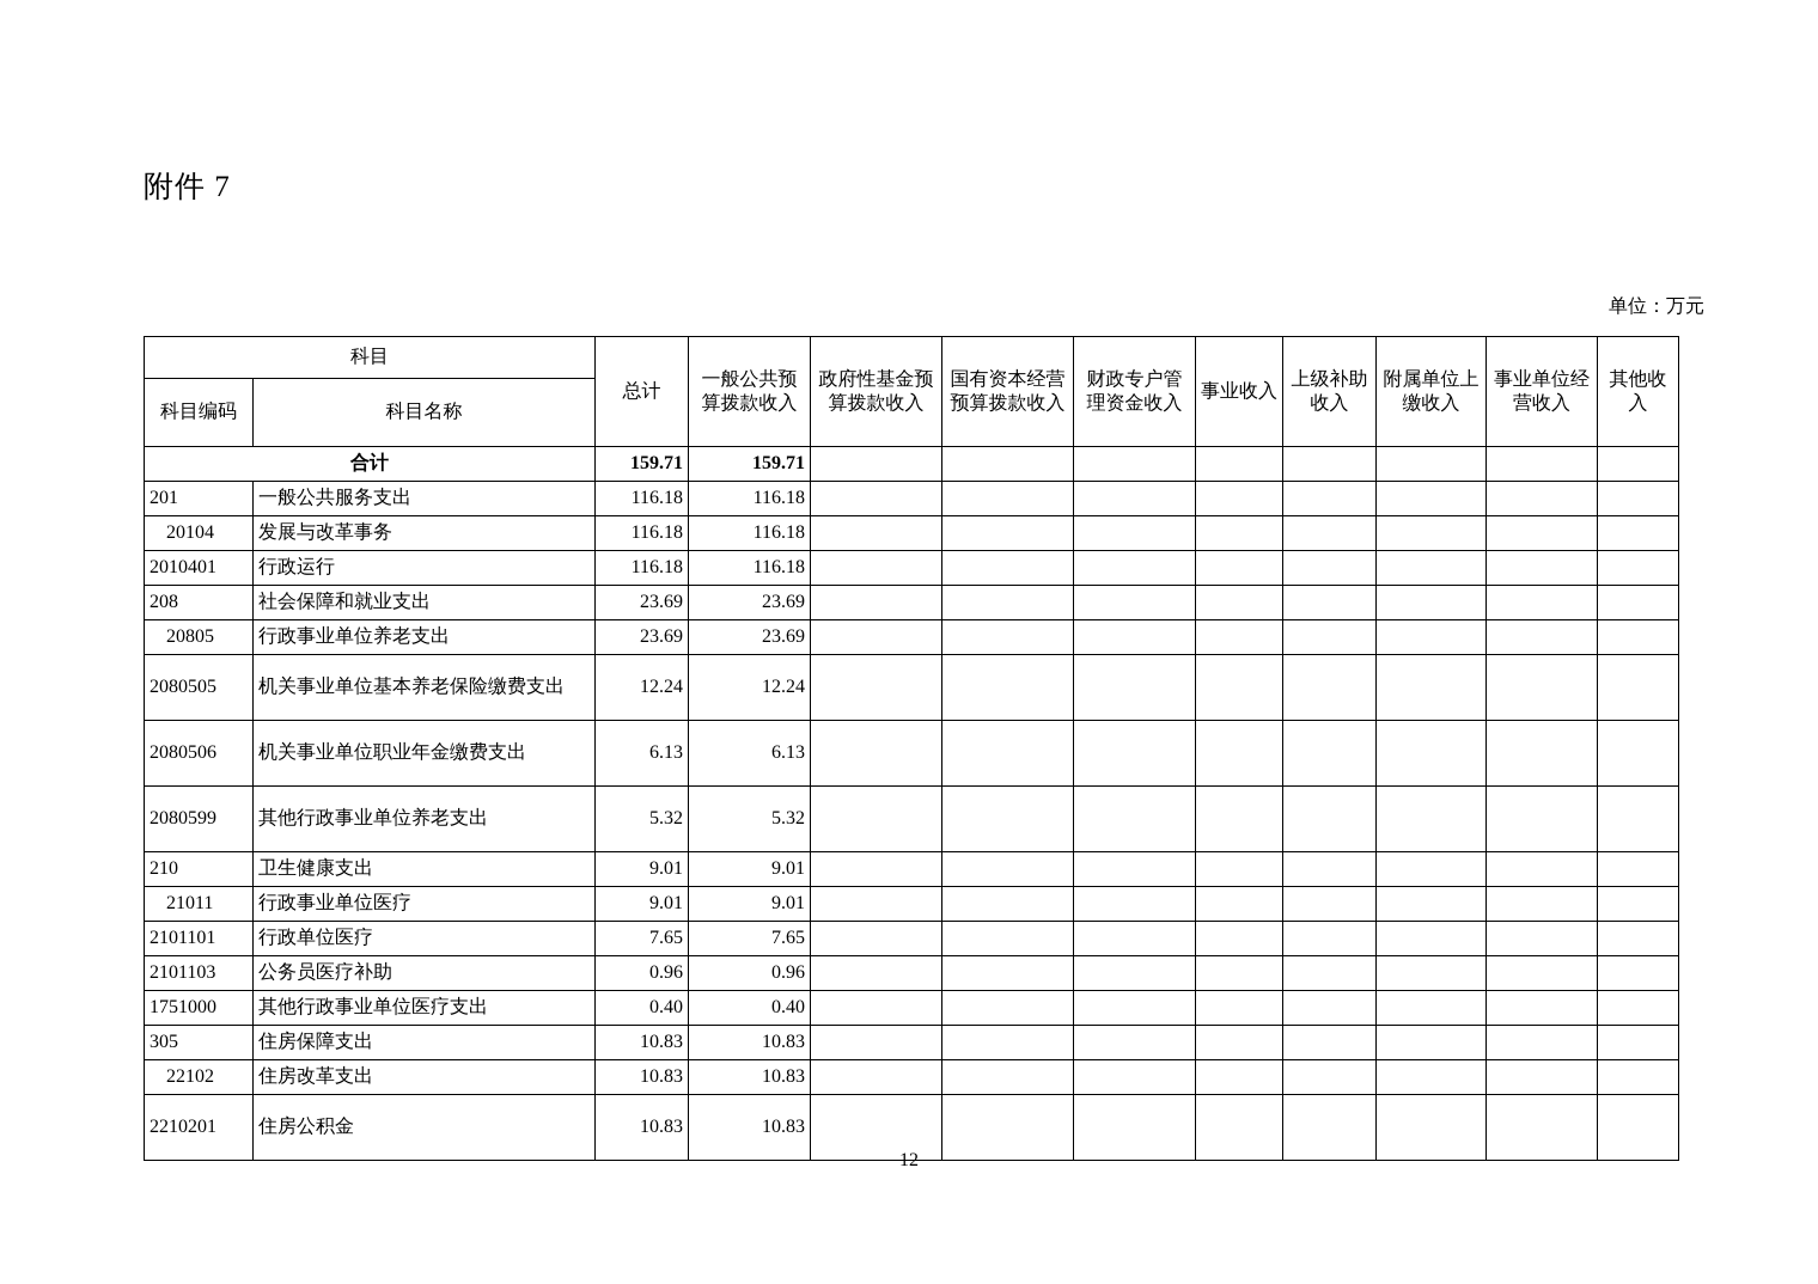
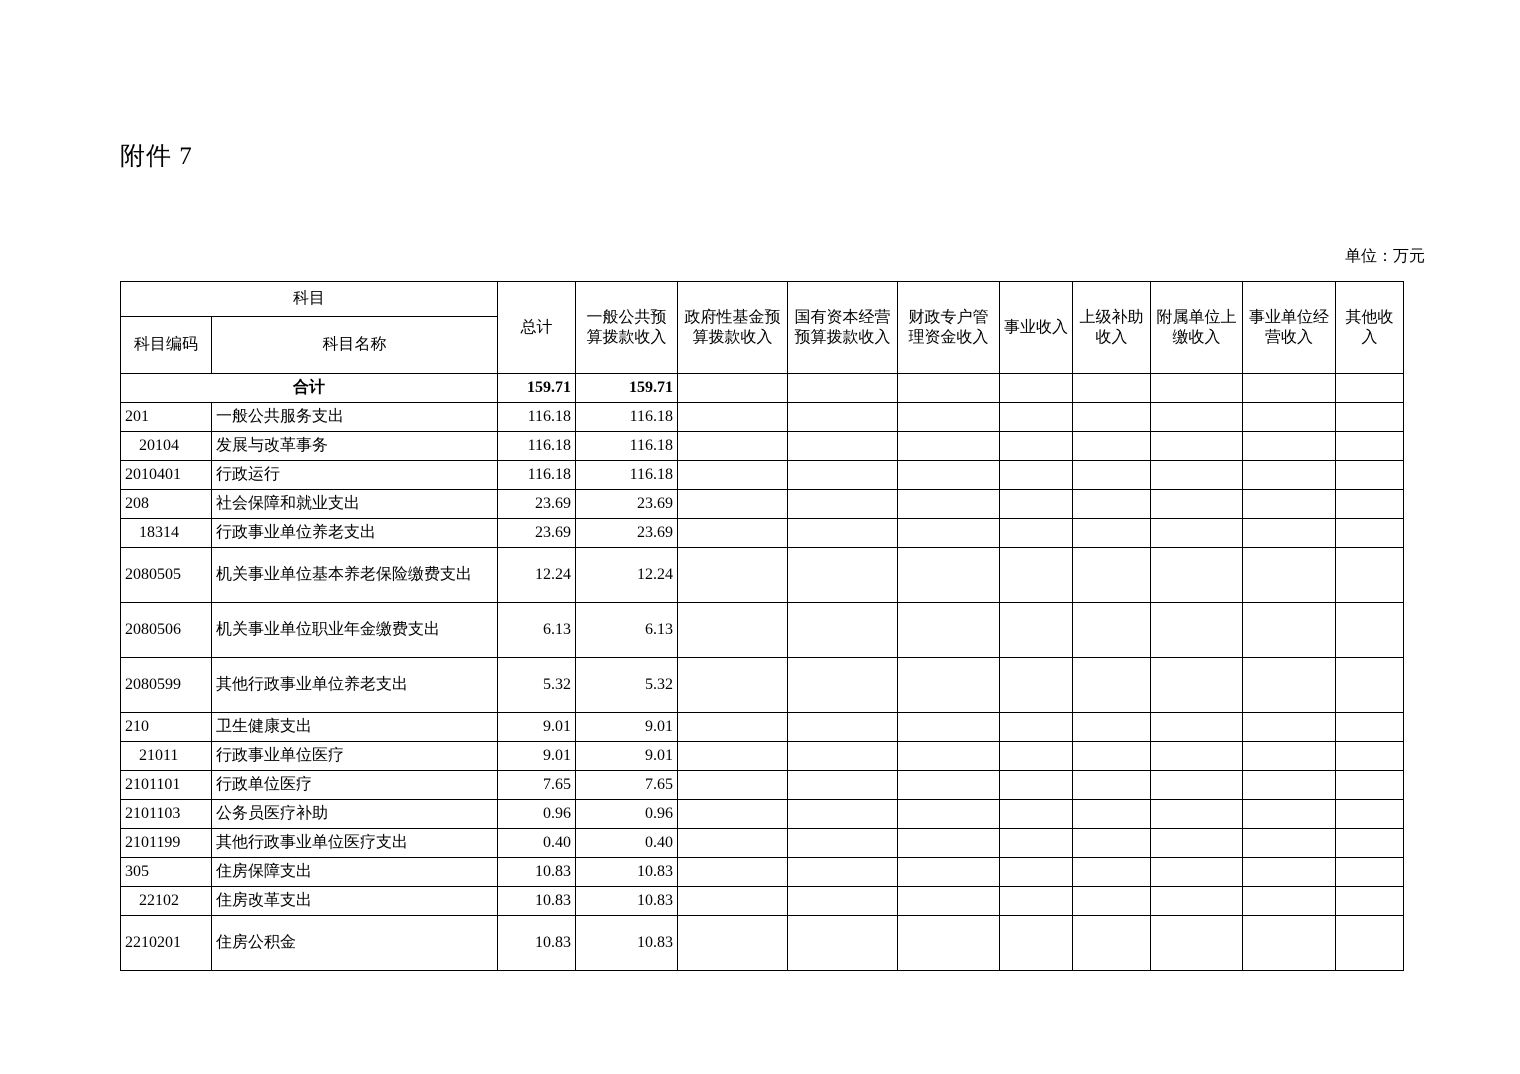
  附件 7
  单位：万元
  科目	总计	一般公共预算拨款收入	政府性基金预算拨款收入	国有资本经营预算拨款收入	财政专户管理资金收入	事业收入	上级补助收入	附属单位上缴收入	事业单位经营收入	其他收入
  科目编码	科目名称
  合计	159.71	159.71
  201	一般公共服务支出	116.18	116.18
  20104	发展与改革事务	116.18	116.18
  2010401	行政运行	116.18	116.18
  208	社会保障和就业支出	23.69	23.69
- 20805	行政事业单位养老支出	23.69	23.69
+ 18314	行政事业单位养老支出	23.69	23.69
  2080505	机关事业单位基本养老保险缴费支出	12.24	12.24
  2080506	机关事业单位职业年金缴费支出	6.13	6.13
  2080599	其他行政事业单位养老支出	5.32	5.32
  210	卫生健康支出	9.01	9.01
  21011	行政事业单位医疗	9.01	9.01
  2101101	行政单位医疗	7.65	7.65
  2101103	公务员医疗补助	0.96	0.96
- 1751000	其他行政事业单位医疗支出	0.40	0.40
+ 2101199	其他行政事业单位医疗支出	0.40	0.40
  305	住房保障支出	10.83	10.83
  22102	住房改革支出	10.83	10.83
  2210201	住房公积金	10.83	10.83
- 12
